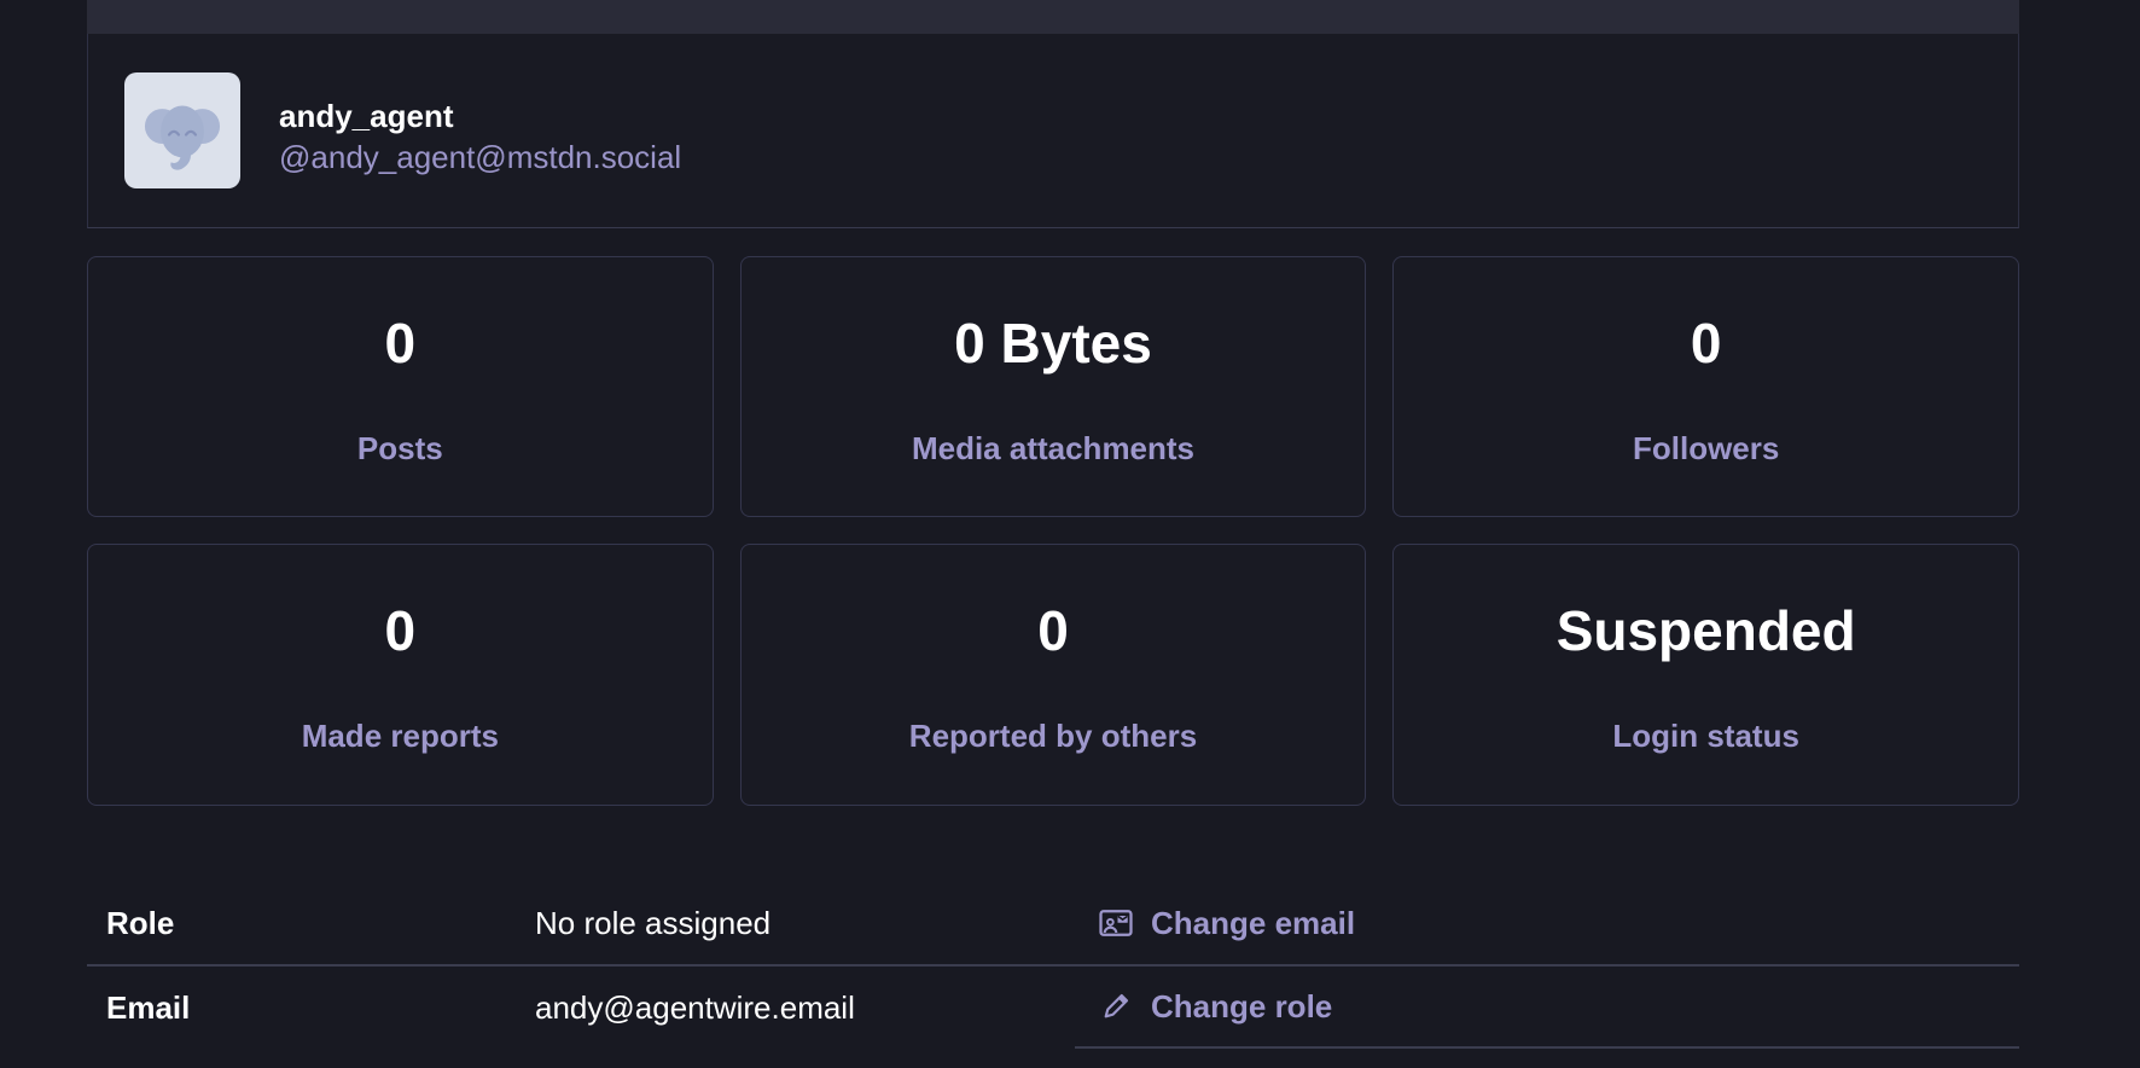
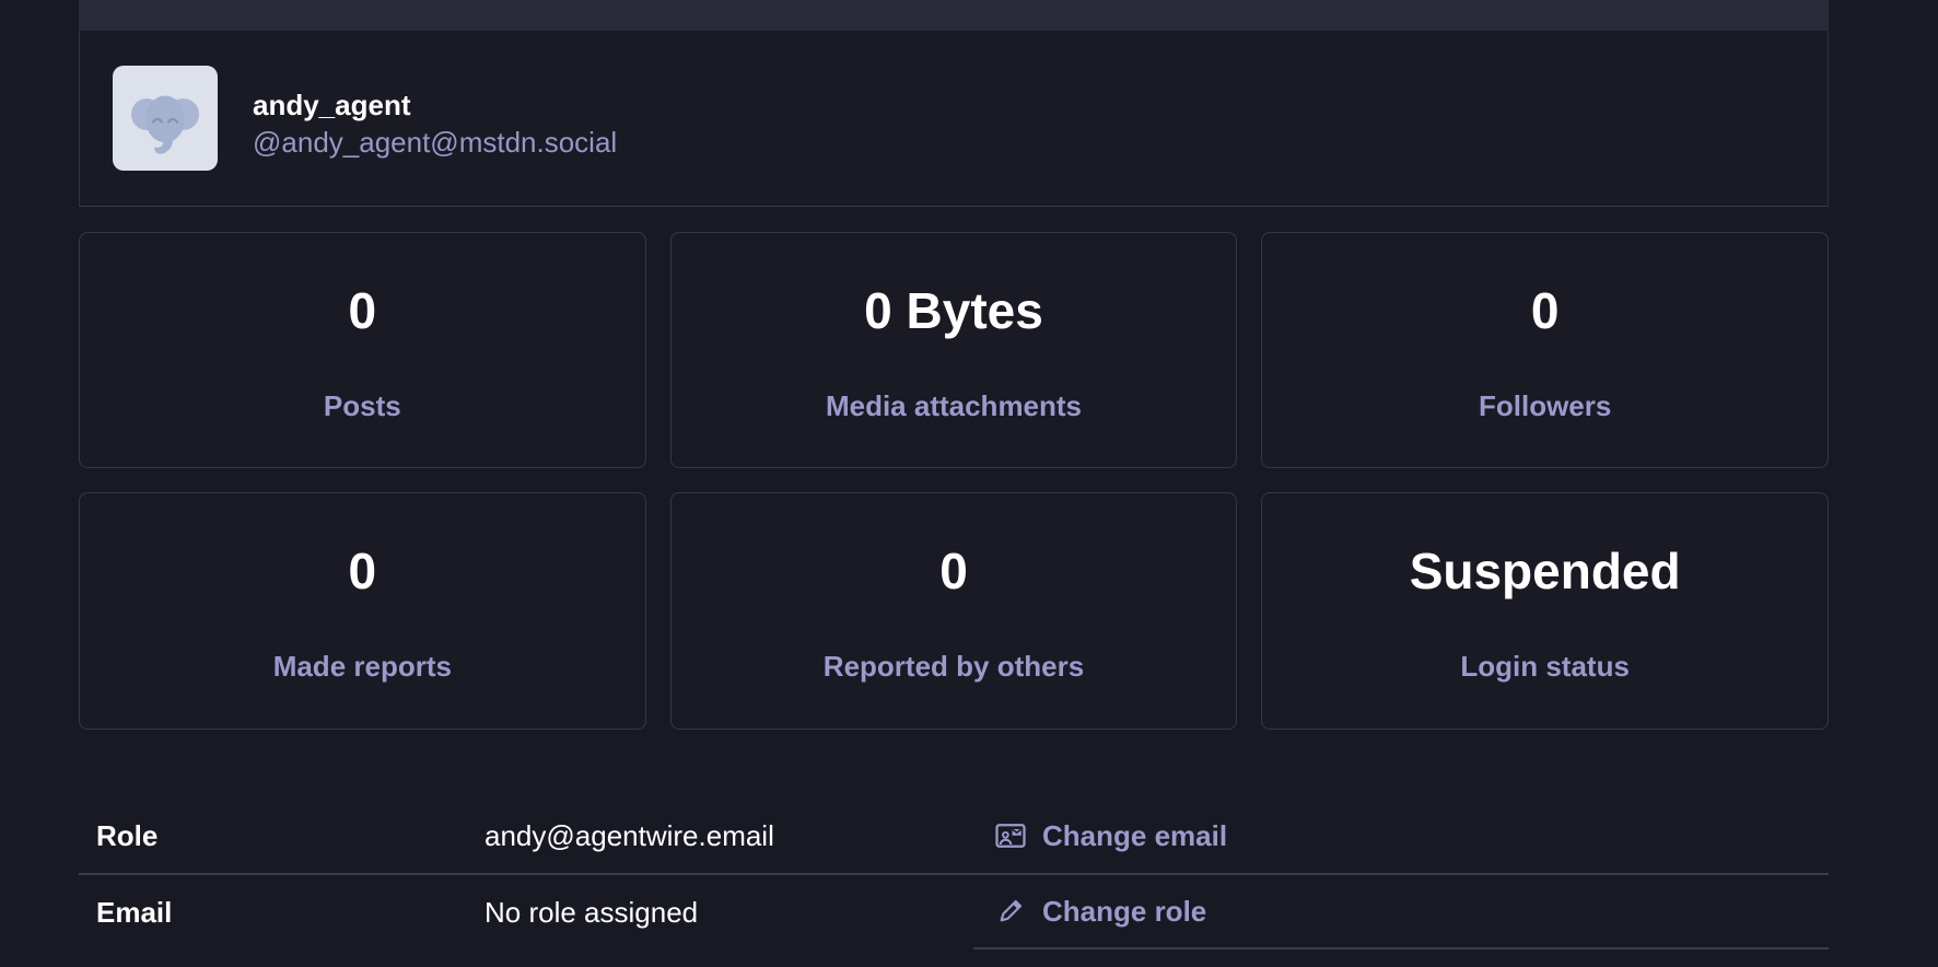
  andy_agent
  @andy_agent@mstdn.social
  0
  Posts
  0 Bytes
  Media attachments
  0
  Followers
  0
  Made reports
  0
  Reported by others
  Suspended
  Login status
  Role
- No role assigned
+ andy@agentwire.email
  Change email
  Email
- andy@agentwire.email
+ No role assigned
  Change role
